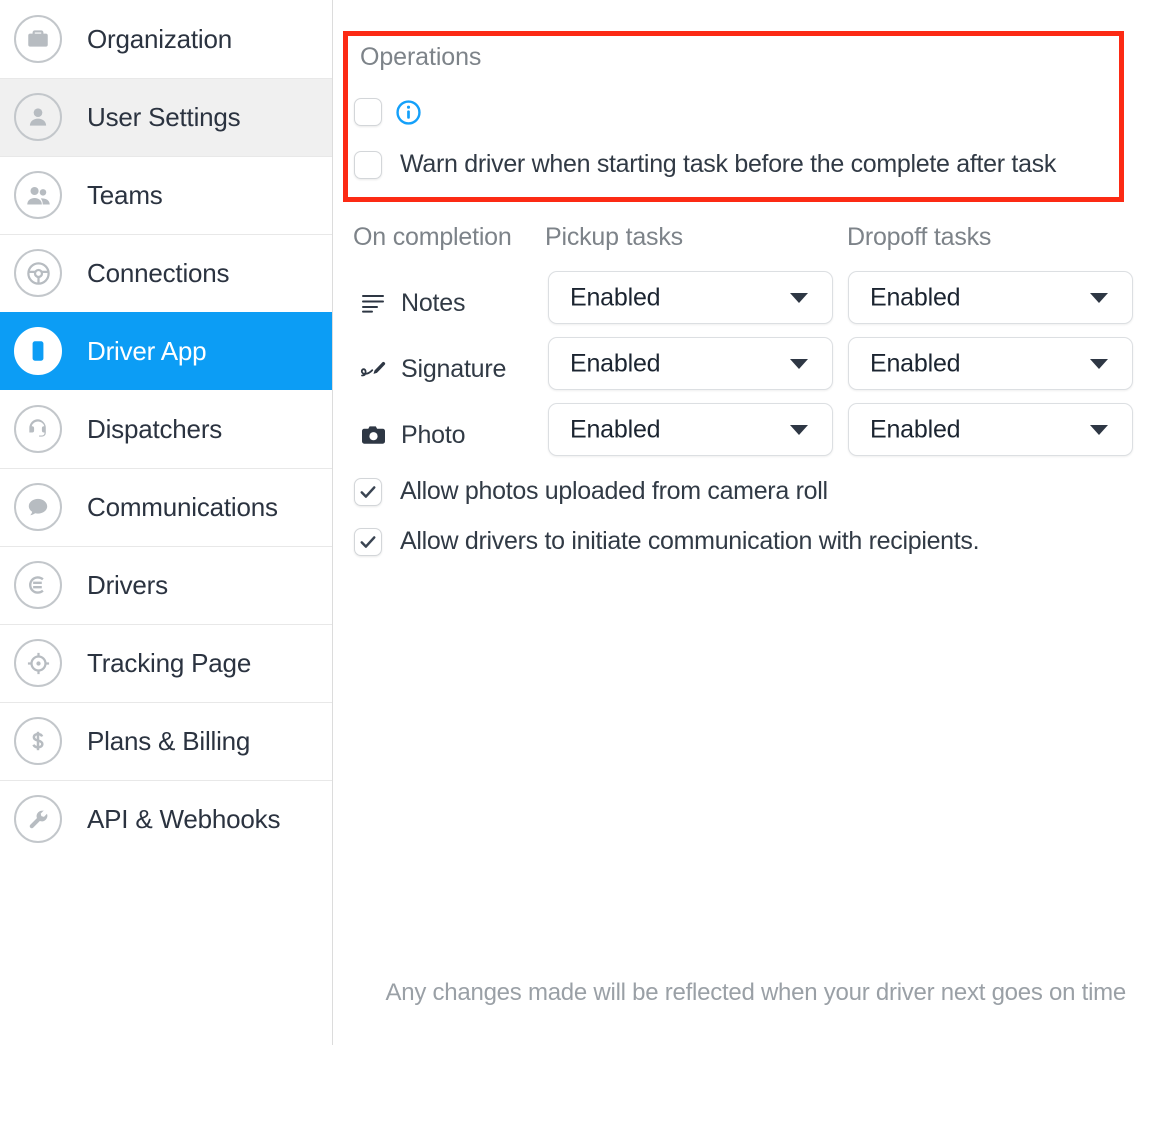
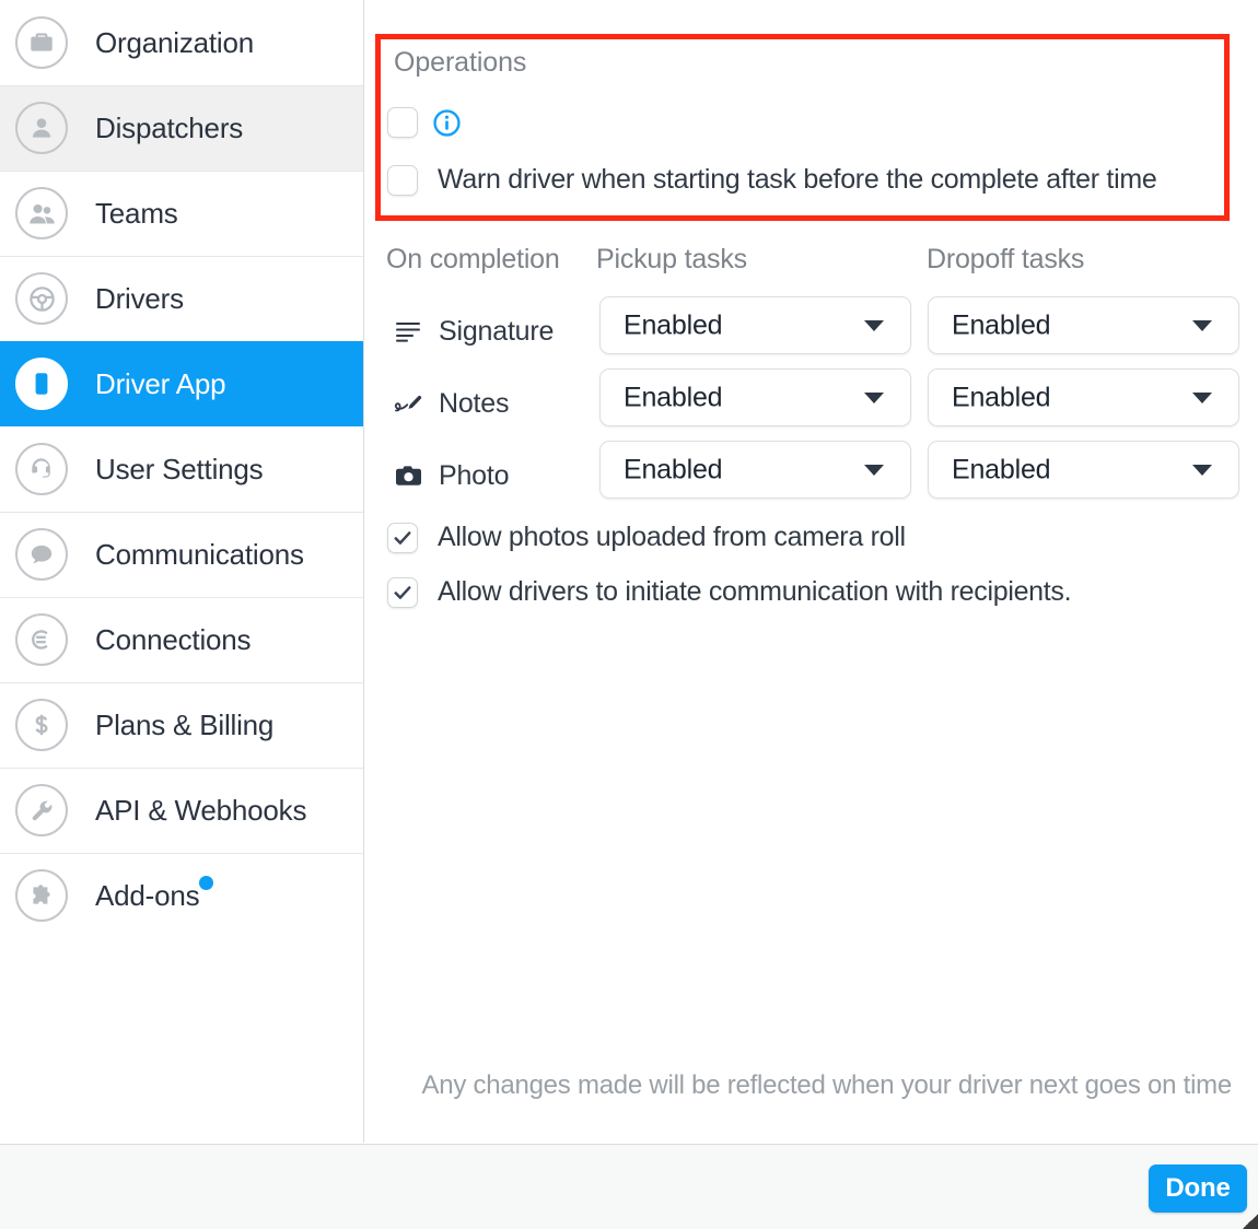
  Organization
- User Settings
+ Dispatchers
  Teams
- Connections
+ Drivers
  Driver App
- Dispatchers
+ User Settings
  Communications
- Drivers
+ Connections
- Tracking Page
  Plans & Billing
  API & Webhooks
+ Add-ons
  Operations
- Warn driver when starting task before the complete after task
+ Warn driver when starting task before the complete after time
  On completion
  Pickup tasks
  Dropoff tasks
- Notes
+ Signature
  Enabled
  Enabled
- Signature
+ Notes
  Enabled
  Enabled
  Photo
  Enabled
  Enabled
  Allow photos uploaded from camera roll
  Allow drivers to initiate communication with recipients.
  Any changes made will be reflected when your driver next goes on time
+ Done
